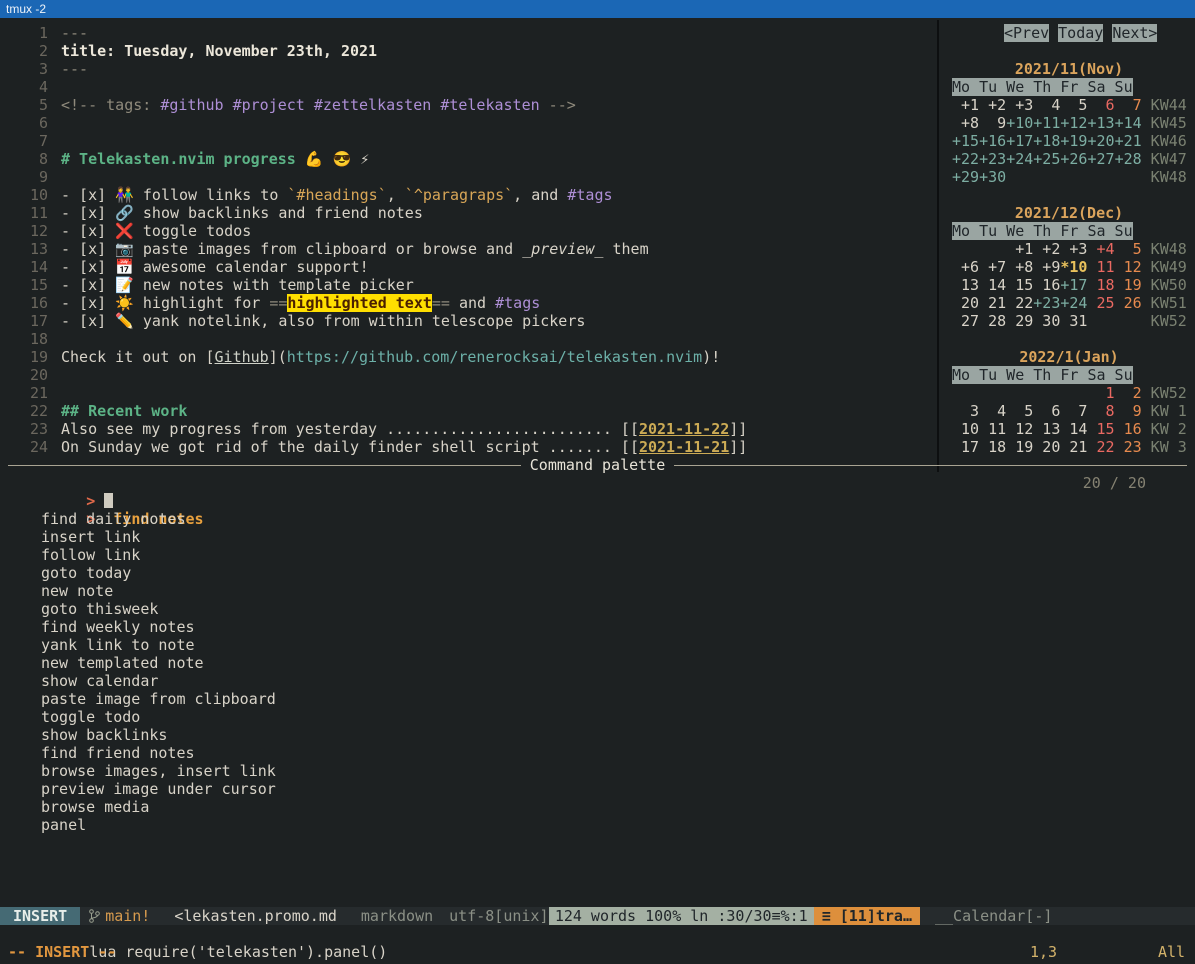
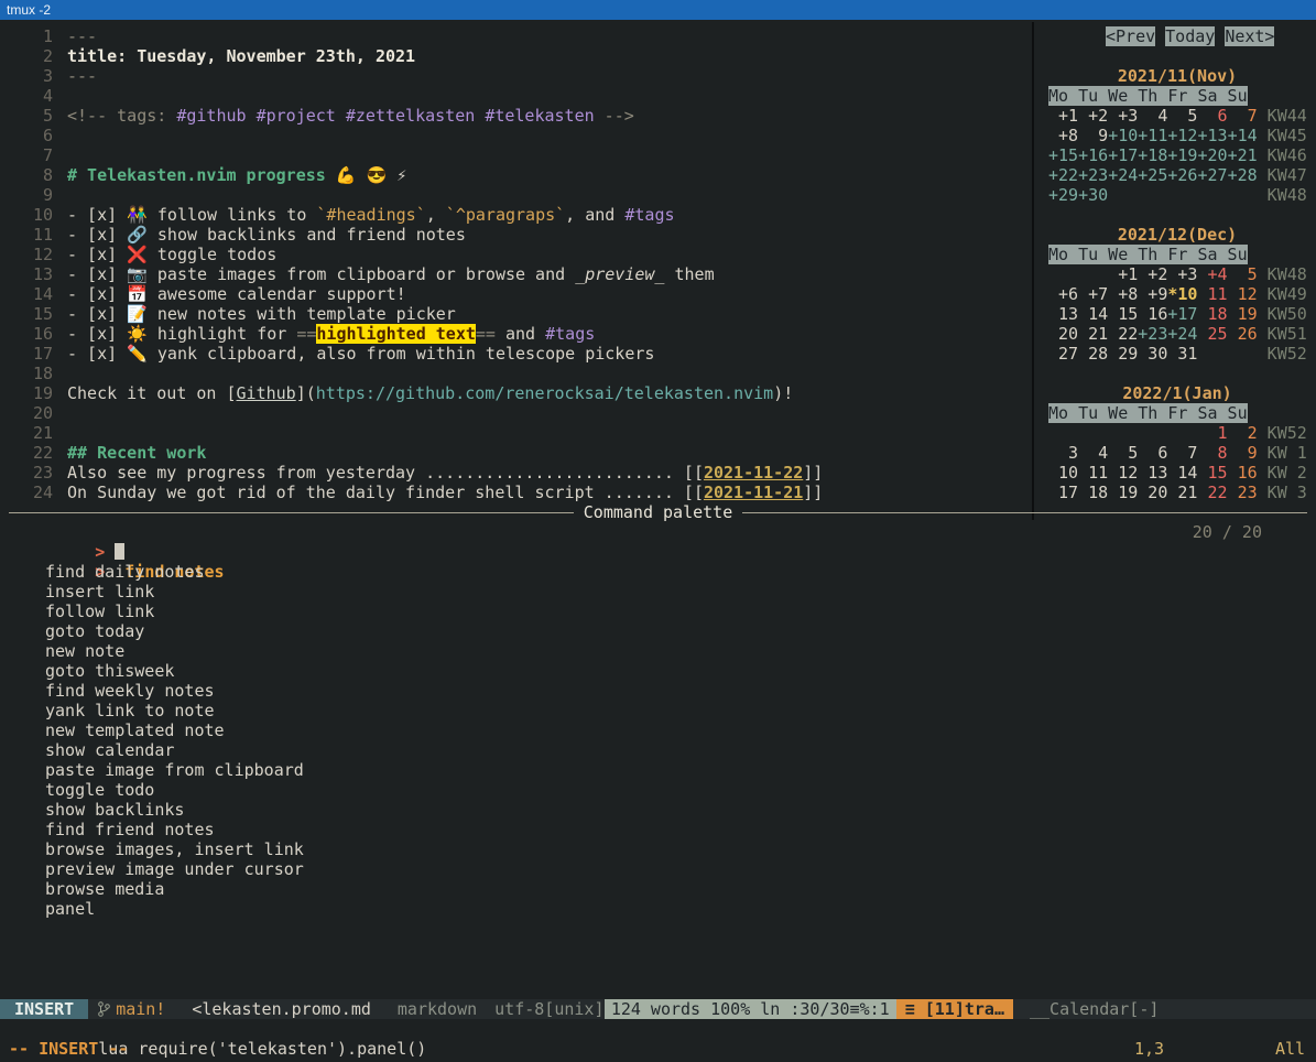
  tmux -2
  1
  ---
  2
  title: Tuesday, November 23th, 2021
  3
  ---
  4
  5
  <!-- tags: #github #project #zettelkasten #telekasten -->
  6
  7
  8
  # Telekasten.nvim progress 💪 😎 ⚡
  9
  10
  - [x] 👫 follow links to `#headings`, `^paragraps`, and #tags
  11
  - [x] 🔗 show backlinks and friend notes
  12
  - [x] ❌ toggle todos
  13
  - [x] 📷 paste images from clipboard or browse and _preview_ them
  14
  - [x] 📅 awesome calendar support!
  15
  - [x] 📝 new notes with template picker
  16
  - [x] ☀️ highlight for ==highlighted text== and #tags
  17
- - [x] ✏️ yank notelink, also from within telescope pickers
+ - [x] ✏️ yank clipboard, also from within telescope pickers
  18
  19
  Check it out on [Github](https://github.com/renerocksai/telekasten.nvim)!
  20
  21
  22
  ## Recent work
  23
  Also see my progress from yesterday ......................... [[2021-11-22]]
  24
  On Sunday we got rid of the daily finder shell script ....... [[2021-11-21]]
  <Prev
  Today
  Next>
  2021/11(Nov)
  Mo Tu We Th Fr Sa Su
  +1 +2 +3 4 5 6 7 KW44
  +8 9+10+11+12+13+14 KW45
  +15+16+17+18+19+20+21 KW46
  +22+23+24+25+26+27+28 KW47
  +29+30 KW48
  2021/12(Dec)
  Mo Tu We Th Fr Sa Su
  +1 +2 +3 +4 5 KW48
  +6 +7 +8 +9*10 11 12 KW49
  13 14 15 16+17 18 19 KW50
  20 21 22+23+24 25 26 KW51
  27 28 29 30 31 KW52
  2022/1(Jan)
  Mo Tu We Th Fr Sa Su
  1 2 KW52
  3 4 5 6 7 8 9 KW 1
  10 11 12 13 14 15 16 KW 2
  17 18 19 20 21 22 23 KW 3
  Command palette
  >
  20 / 20
  > find notes
  find daily notes
  insert link
  follow link
  goto today
  new note
  goto thisweek
  find weekly notes
  yank link to note
  new templated note
  show calendar
  paste image from clipboard
  toggle todo
  show backlinks
  find friend notes
  browse images, insert link
  preview image under cursor
  browse media
  panel
  INSERT
  main!
  <lekasten.promo.md
  markdown
  utf-8[unix]
  124 words 100% ln :30/30≡%:1
  ≡ [11]tra…
  __Calendar[-]
  :lua require('telekasten').panel()
  -- INSERT --
  1,3
  All
